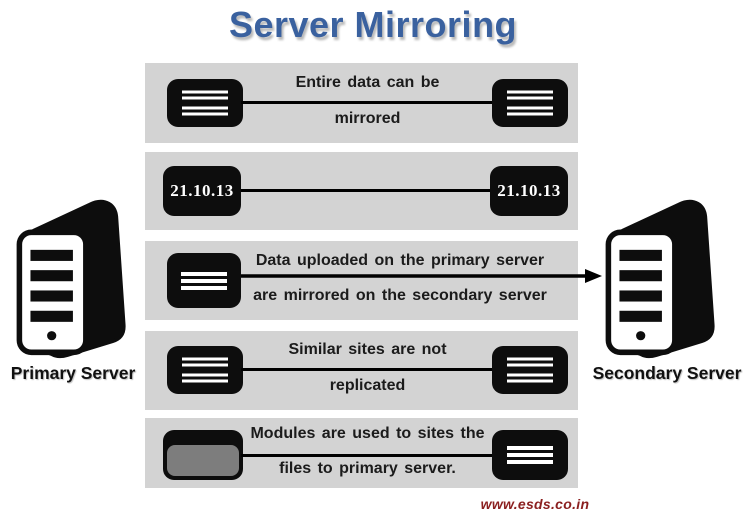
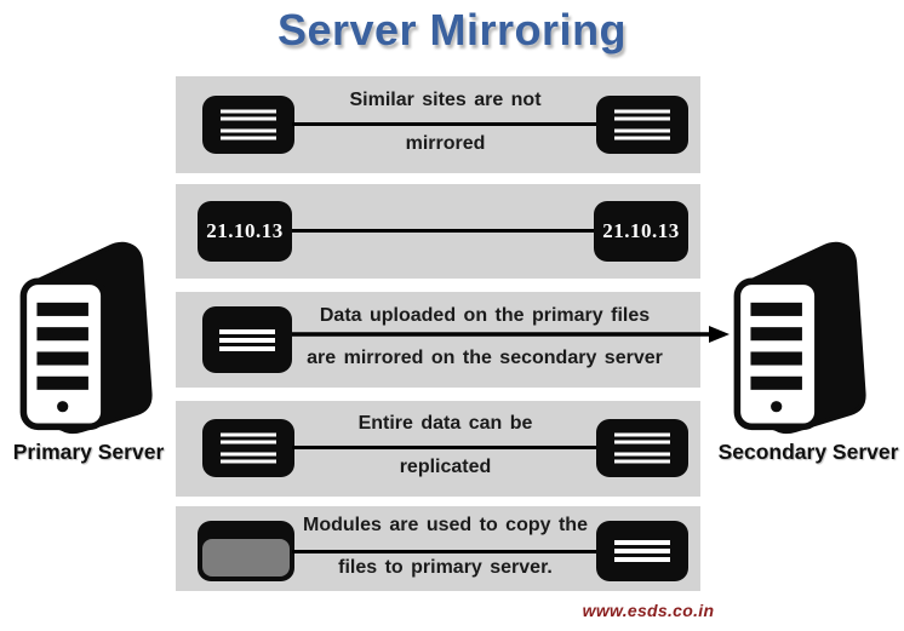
  Server Mirroring
- Entire data can be
+ Similar sites are not
  mirrored
  21.10.13
  21.10.13
- Data uploaded on the primary server
+ Data uploaded on the primary files
  are mirrored on the secondary server
- Similar sites are not
+ Entire data can be
  replicated
- Modules are used to sites the
+ Modules are used to copy the
  files to primary server.
  Primary Server
  Secondary Server
  www.esds.co.in
